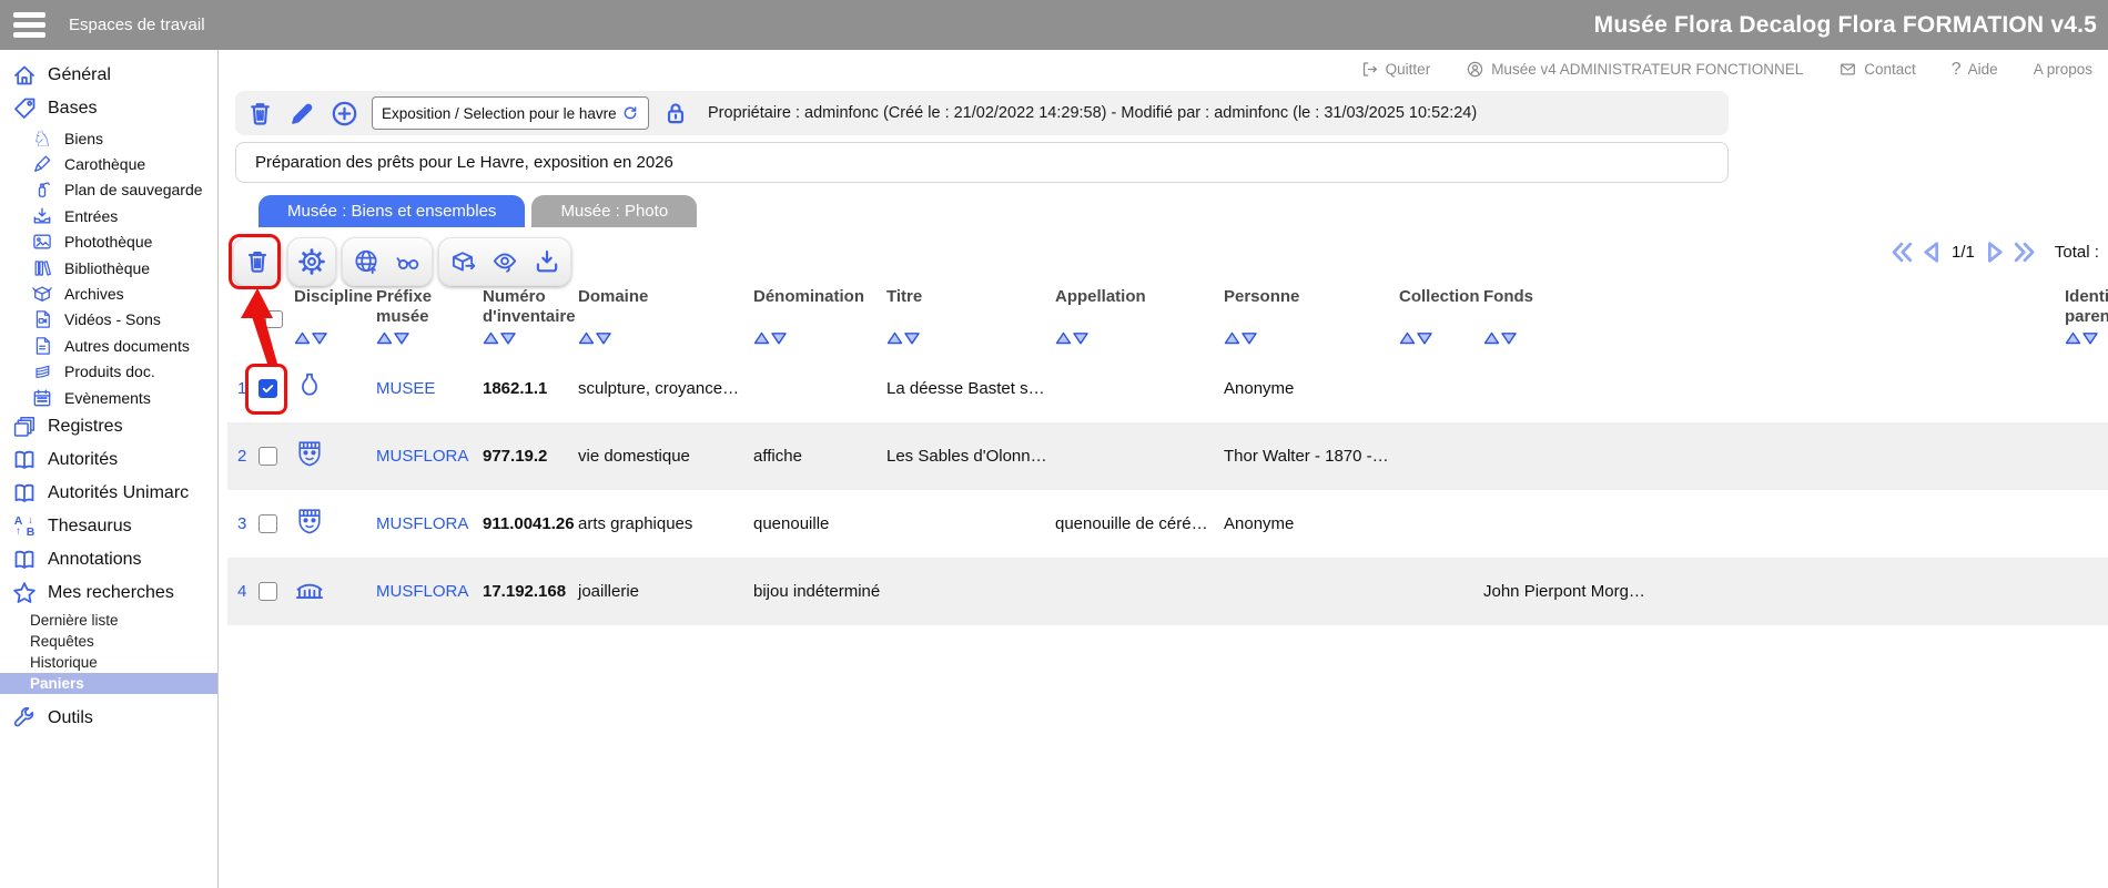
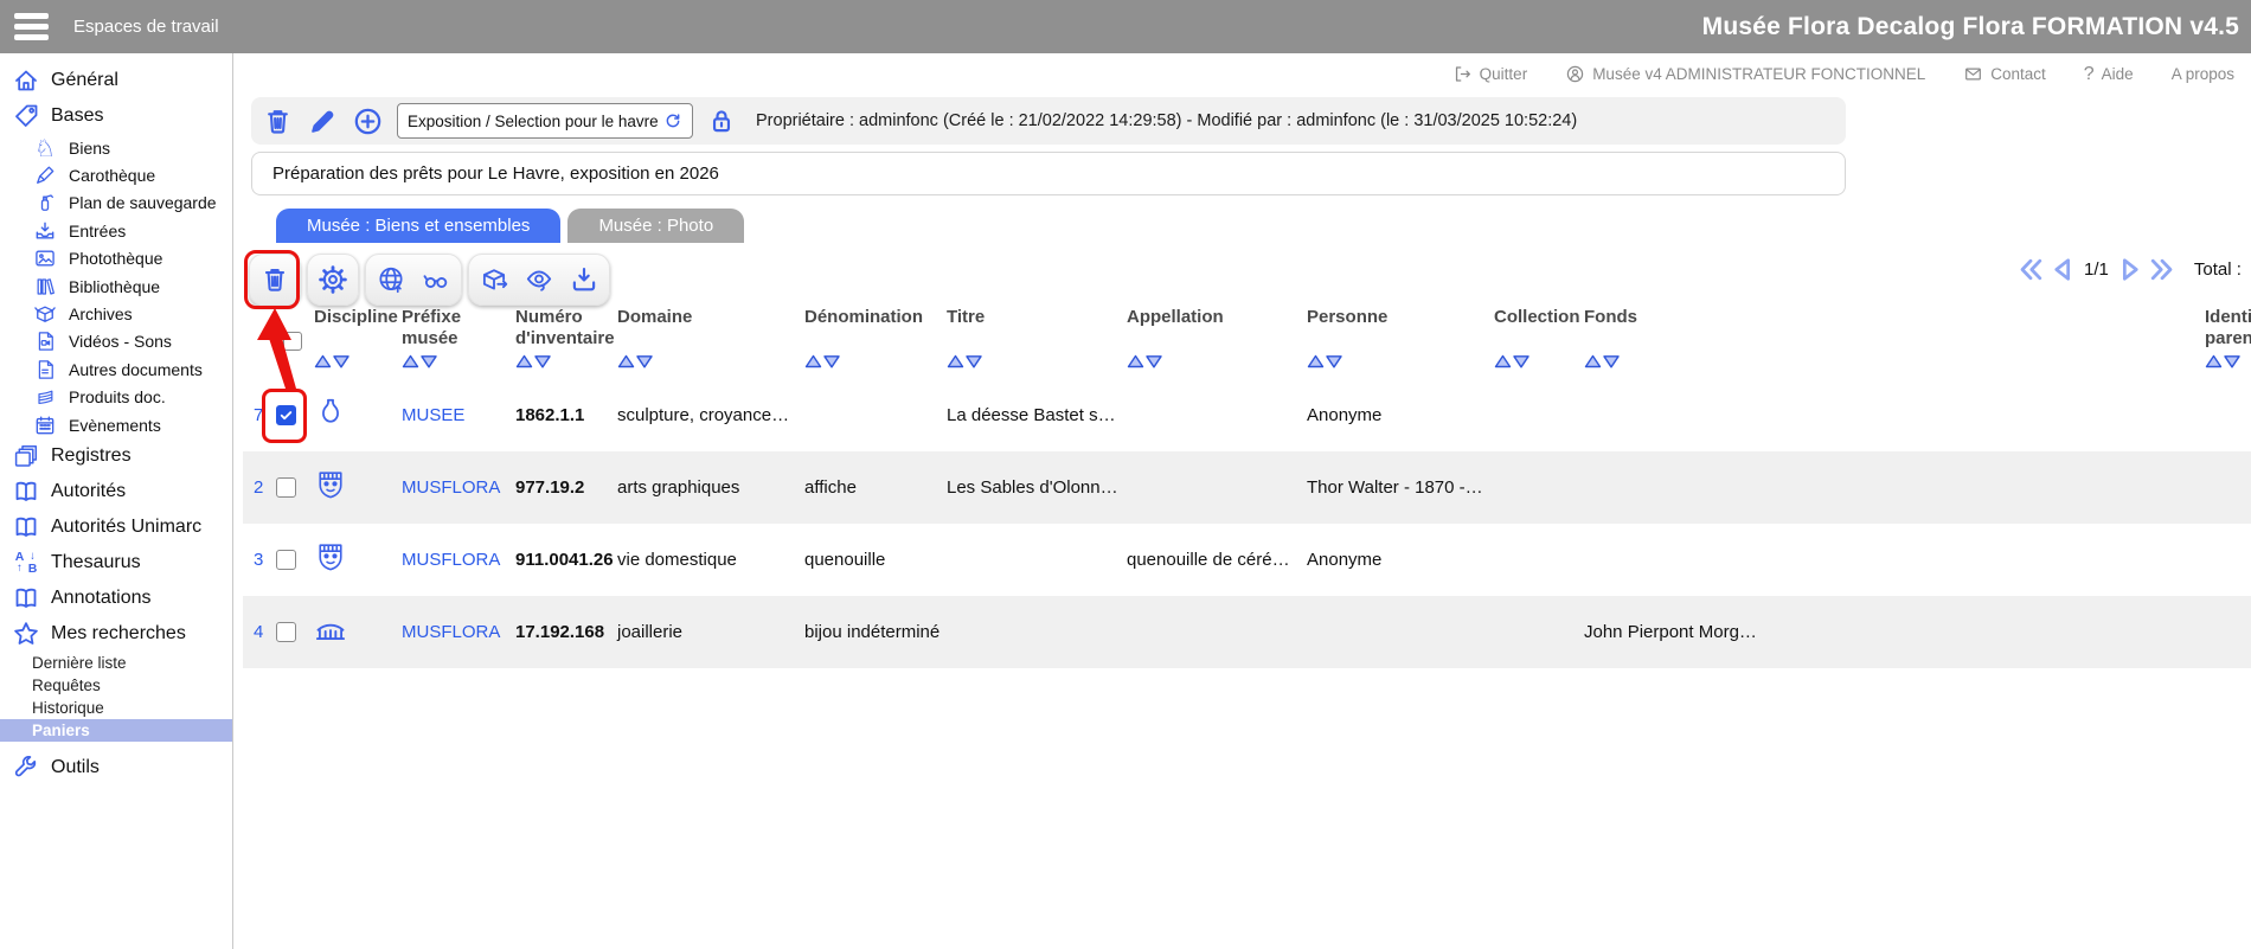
  Espaces de travail
  Musée Flora Decalog Flora FORMATION v4.5
  Général
  Bases
  ♘
  Biens
  Carothèque
  Plan de sauvegarde
  Entrées
  Photothèque
  Bibliothèque
  Archives
  Vidéos - Sons
  Autres documents
  Produits doc.
  Evènements
  Registres
  Autorités
  Autorités Unimarc
  A
  ↓
  ↑
  B
  Thesaurus
  Annotations
  Mes recherches
  Dernière liste
  Requêtes
  Historique
  Paniers
  Outils
  Quitter
  Musée v4 ADMINISTRATEUR FONCTIONNEL
  Contact
  ?
  Aide
  A propos
  Exposition / Selection pour le havre
  Propriétaire : adminfonc (Créé le : 21/02/2022 14:29:58) - Modifié par : adminfonc (le : 31/03/2025 10:52:24)
  Préparation des prêts pour Le Havre, exposition en 2026
  Musée : Biens et ensembles
  Musée : Photo
  1/1
  Total :
  Disciplin
  Préfixe musée
  Numéro d'inventair
  Domaine
  Dénomination
  Titre
  Appellation
  Personne
  Collectio
  Fonds
- 1
+ 7
  MUSEE
  1862.1.1
  sculpture, croyance…
  La déesse Bastet s…
  Anonyme
  2
  MUSFLORA
  977.19.2
- vie domestique
+ arts graphiques
  affiche
  Les Sables d'Olonn…
  Thor Walter - 1870 -…
  3
  MUSFLORA
  911.0041.26
- arts graphiques
+ vie domestique
  quenouille
  quenouille de céré…
  Anonyme
  4
  MUSFLORA
  17.192.168
  joaillerie
  bijou indéterminé
  John Pierpont Morg…
